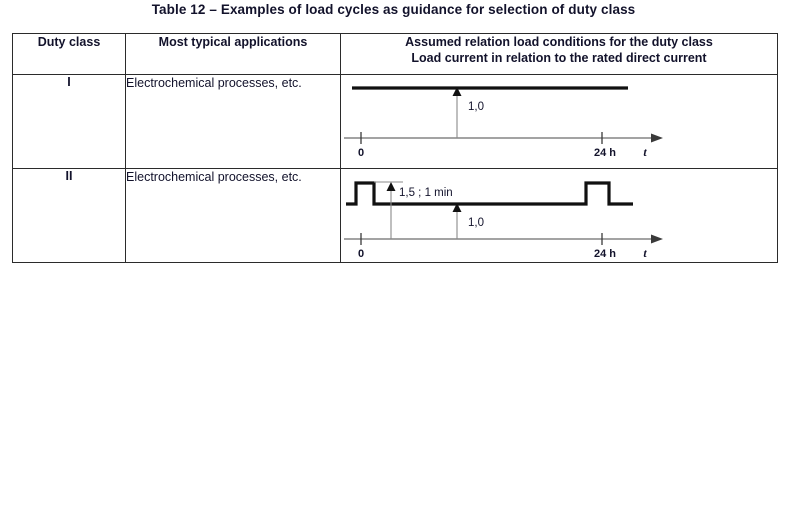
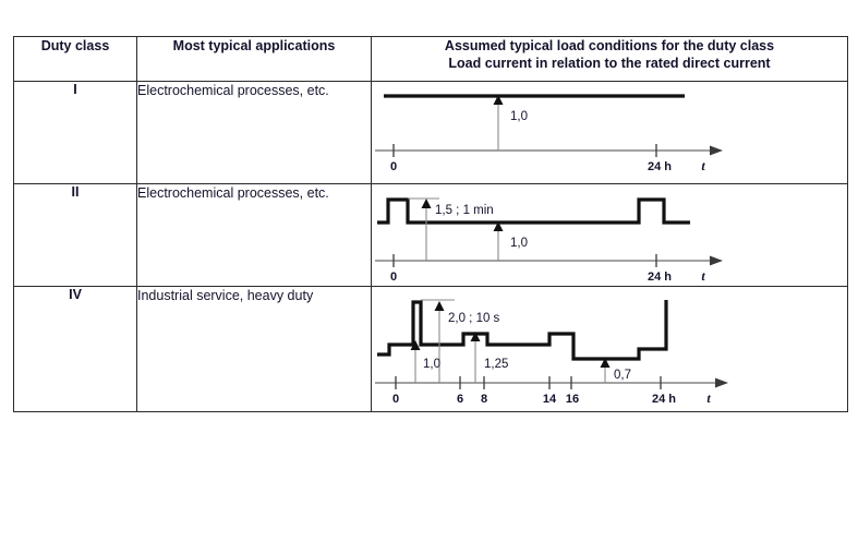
- Table 12 – Examples of load cycles as guidance for selection of duty class
- Duty class	Most typical applications	Assumed relation load conditions for the duty class Load current in relation to the rated direct current
+ Duty class	Most typical applications	Assumed typical load conditions for the duty class Load current in relation to the rated direct current
  I	Electrochemical processes, etc.	0 24 h t 1,0
  II	Electrochemical processes, etc.	0 24 h t 1,5 ; 1 min 1,0
+ IV	Industrial service, heavy duty	0 6 8 14 16 24 h t 2,0 ; 10 s 1,0 1,25 0,7
